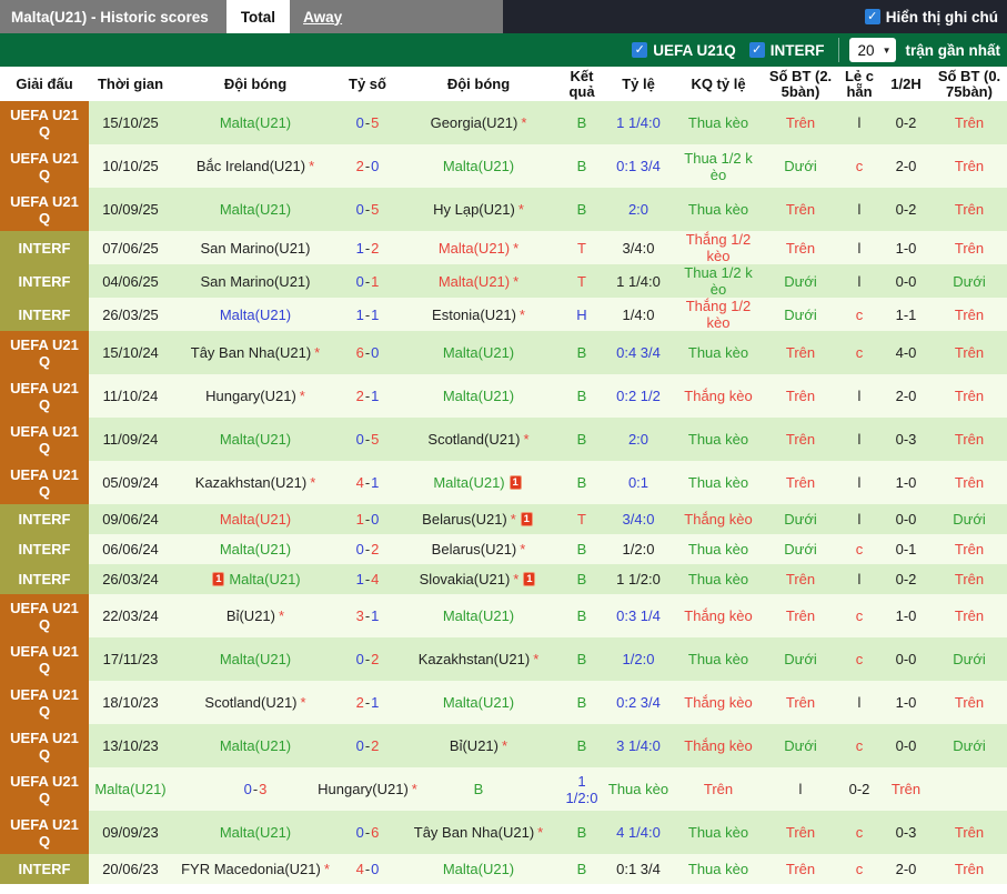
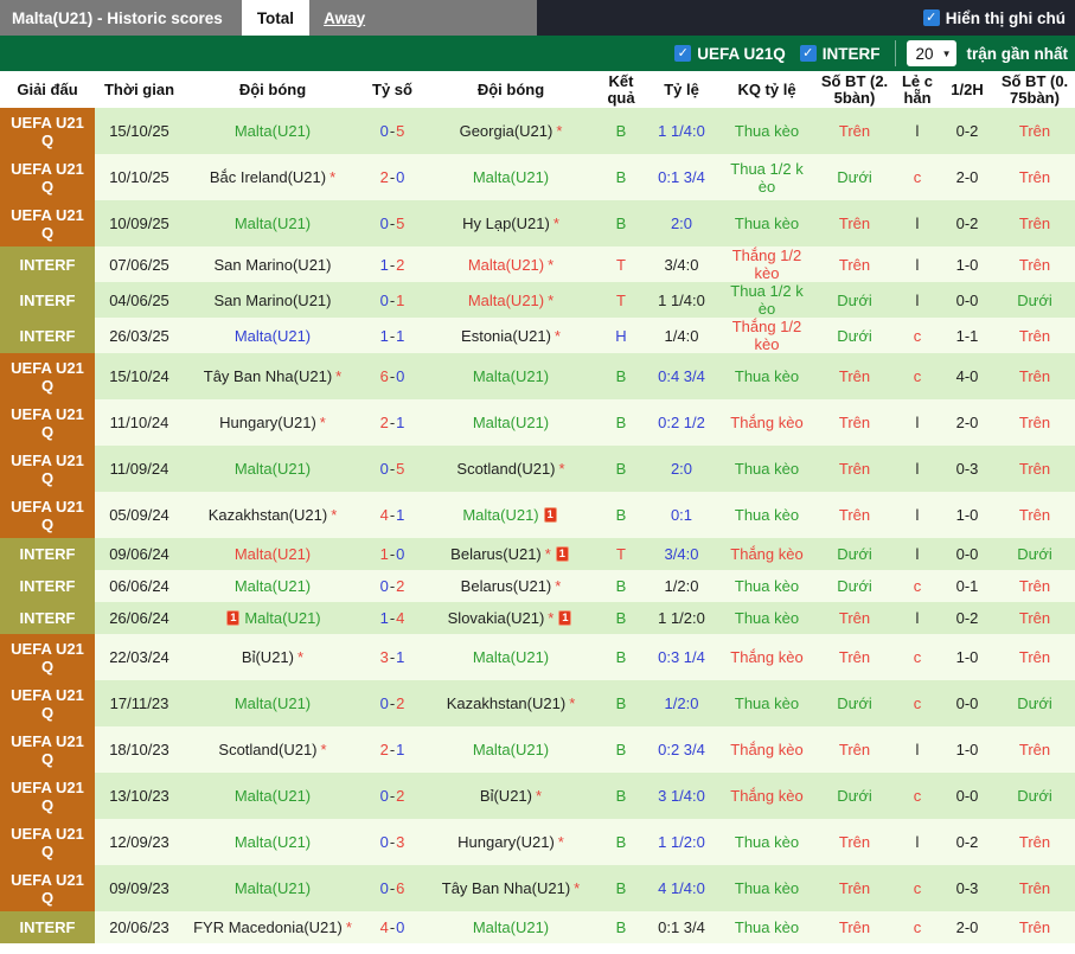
  Malta(U21) - Historic scores
  Total
  Away
  ✓
  Hiển thị ghi chú
  ✓
  UEFA U21Q
  ✓
  INTERF
  20
  ▼
  trận gần nhất
  Giải đấu
  Thời gian
  Đội bóng
  Tỷ số
  Đội bóng
  Kết
  quả
  Tỷ lệ
  KQ tỷ lệ
  Số BT (2.
  5bàn)
  Lẻ c
  hẵn
  1/2H
  Số BT (0.
  75bàn)
  UEFA U21
  Q
  15/10/25
  Malta(U21)
  0
  -
  5
  Georgia(U21)
  *
  B
  1 1/4:0
  Thua kèo
  Trên
  l
  0-2
  Trên
  UEFA U21
  Q
  10/10/25
  Bắc Ireland(U21)
  *
  2
  -
  0
  Malta(U21)
  B
  0:1 3/4
  Thua 1/2 k
  èo
  Dưới
  c
  2-0
  Trên
  UEFA U21
  Q
  10/09/25
  Malta(U21)
  0
  -
  5
  Hy Lạp(U21)
  *
  B
  2:0
  Thua kèo
  Trên
  l
  0-2
  Trên
  INTERF
  07/06/25
  San Marino(U21)
  1
  -
  2
  Malta(U21)
  *
  T
  3/4:0
  Thắng 1/2
  kèo
  Trên
  l
  1-0
  Trên
  INTERF
  04/06/25
  San Marino(U21)
  0
  -
  1
  Malta(U21)
  *
  T
  1 1/4:0
  Thua 1/2 k
  èo
  Dưới
  l
  0-0
  Dưới
  INTERF
  26/03/25
  Malta(U21)
  1
  -
  1
  Estonia(U21)
  *
  H
  1/4:0
  Thắng 1/2
  kèo
  Dưới
  c
  1-1
  Trên
  UEFA U21
  Q
  15/10/24
  Tây Ban Nha(U21)
  *
  6
  -
  0
  Malta(U21)
  B
  0:4 3/4
  Thua kèo
  Trên
  c
  4-0
  Trên
  UEFA U21
  Q
  11/10/24
  Hungary(U21)
  *
  2
  -
  1
  Malta(U21)
  B
  0:2 1/2
  Thắng kèo
  Trên
  l
  2-0
  Trên
  UEFA U21
  Q
  11/09/24
  Malta(U21)
  0
  -
  5
  Scotland(U21)
  *
  B
  2:0
  Thua kèo
  Trên
  l
  0-3
  Trên
  UEFA U21
  Q
  05/09/24
  Kazakhstan(U21)
  *
  4
  -
  1
  Malta(U21)
  1
  B
  0:1
  Thua kèo
  Trên
  l
  1-0
  Trên
  INTERF
  09/06/24
  Malta(U21)
  1
  -
  0
  Belarus(U21)
  *
  1
  T
  3/4:0
  Thắng kèo
  Dưới
  l
  0-0
  Dưới
  INTERF
  06/06/24
  Malta(U21)
  0
  -
  2
  Belarus(U21)
  *
  B
  1/2:0
  Thua kèo
  Dưới
  c
  0-1
  Trên
  INTERF
- 26/03/24
+ 26/06/24
  1
  Malta(U21)
  1
  -
  4
  Slovakia(U21)
  *
  1
  B
  1 1/2:0
  Thua kèo
  Trên
  l
  0-2
  Trên
  UEFA U21
  Q
  22/03/24
  Bỉ(U21)
  *
  3
  -
  1
  Malta(U21)
  B
  0:3 1/4
  Thắng kèo
  Trên
  c
  1-0
  Trên
  UEFA U21
  Q
  17/11/23
  Malta(U21)
  0
  -
  2
  Kazakhstan(U21)
  *
  B
  1/2:0
  Thua kèo
  Dưới
  c
  0-0
  Dưới
  UEFA U21
  Q
  18/10/23
  Scotland(U21)
  *
  2
  -
  1
  Malta(U21)
  B
  0:2 3/4
  Thắng kèo
  Trên
  l
  1-0
  Trên
  UEFA U21
  Q
  13/10/23
  Malta(U21)
  0
  -
  2
  Bỉ(U21)
  *
  B
  3 1/4:0
  Thắng kèo
  Dưới
  c
  0-0
  Dưới
  UEFA U21
  Q
+ 12/09/23
  Malta(U21)
  0
  -
  3
  Hungary(U21)
  *
  B
  1 1/2:0
  Thua kèo
  Trên
  l
  0-2
  Trên
  UEFA U21
  Q
  09/09/23
  Malta(U21)
  0
  -
  6
  Tây Ban Nha(U21)
  *
  B
  4 1/4:0
  Thua kèo
  Trên
  c
  0-3
  Trên
  INTERF
  20/06/23
  FYR Macedonia(U21)
  *
  4
  -
  0
  Malta(U21)
  B
  0:1 3/4
  Thua kèo
  Trên
  c
  2-0
  Trên
